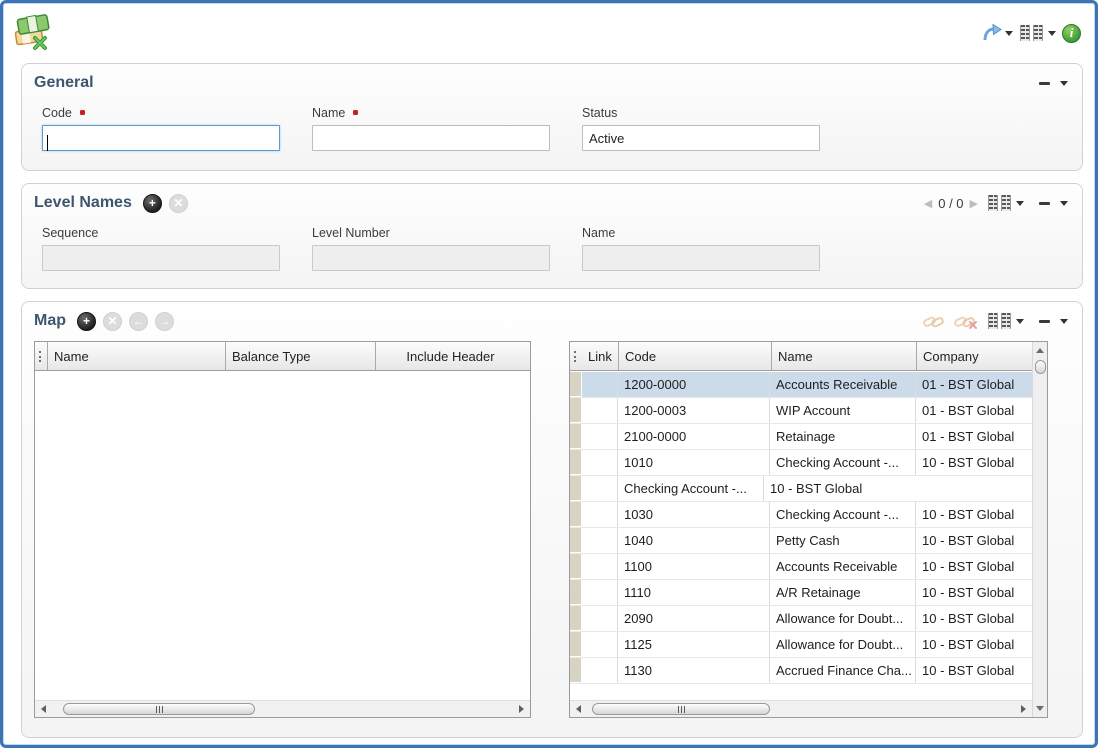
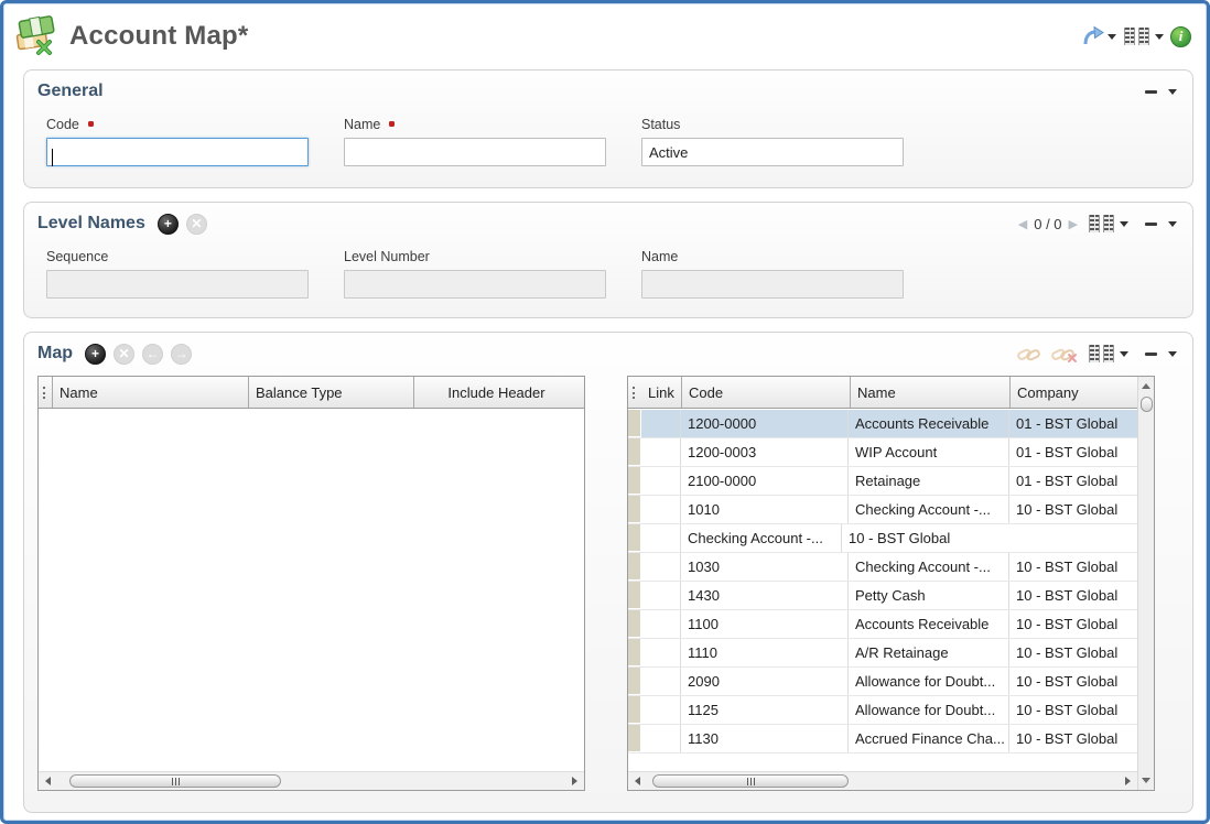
+ Account Map*
  i
  General
  Code
  Name
  Status
  Active
  Level Names
  +
  ✕
  ◀
  0 / 0
  ▶
  Sequence
  Level Number
  Name
  Map
  +
  ✕
  ←
  →
  Name
  Balance Type
  Include Header
  Link
  Code
  Name
  Company
  1200-0000
  Accounts Receivable
  01 - BST Global
  1200-0003
  WIP Account
  01 - BST Global
  2100-0000
  Retainage
  01 - BST Global
  1010
  Checking Account -...
  10 - BST Global
  Checking Account -...
  10 - BST Global
  1030
  Checking Account -...
  10 - BST Global
- 1040
+ 1430
  Petty Cash
  10 - BST Global
  1100
  Accounts Receivable
  10 - BST Global
  1110
  A/R Retainage
  10 - BST Global
  2090
  Allowance for Doubt...
  10 - BST Global
  1125
  Allowance for Doubt...
  10 - BST Global
  1130
  Accrued Finance Cha...
  10 - BST Global
